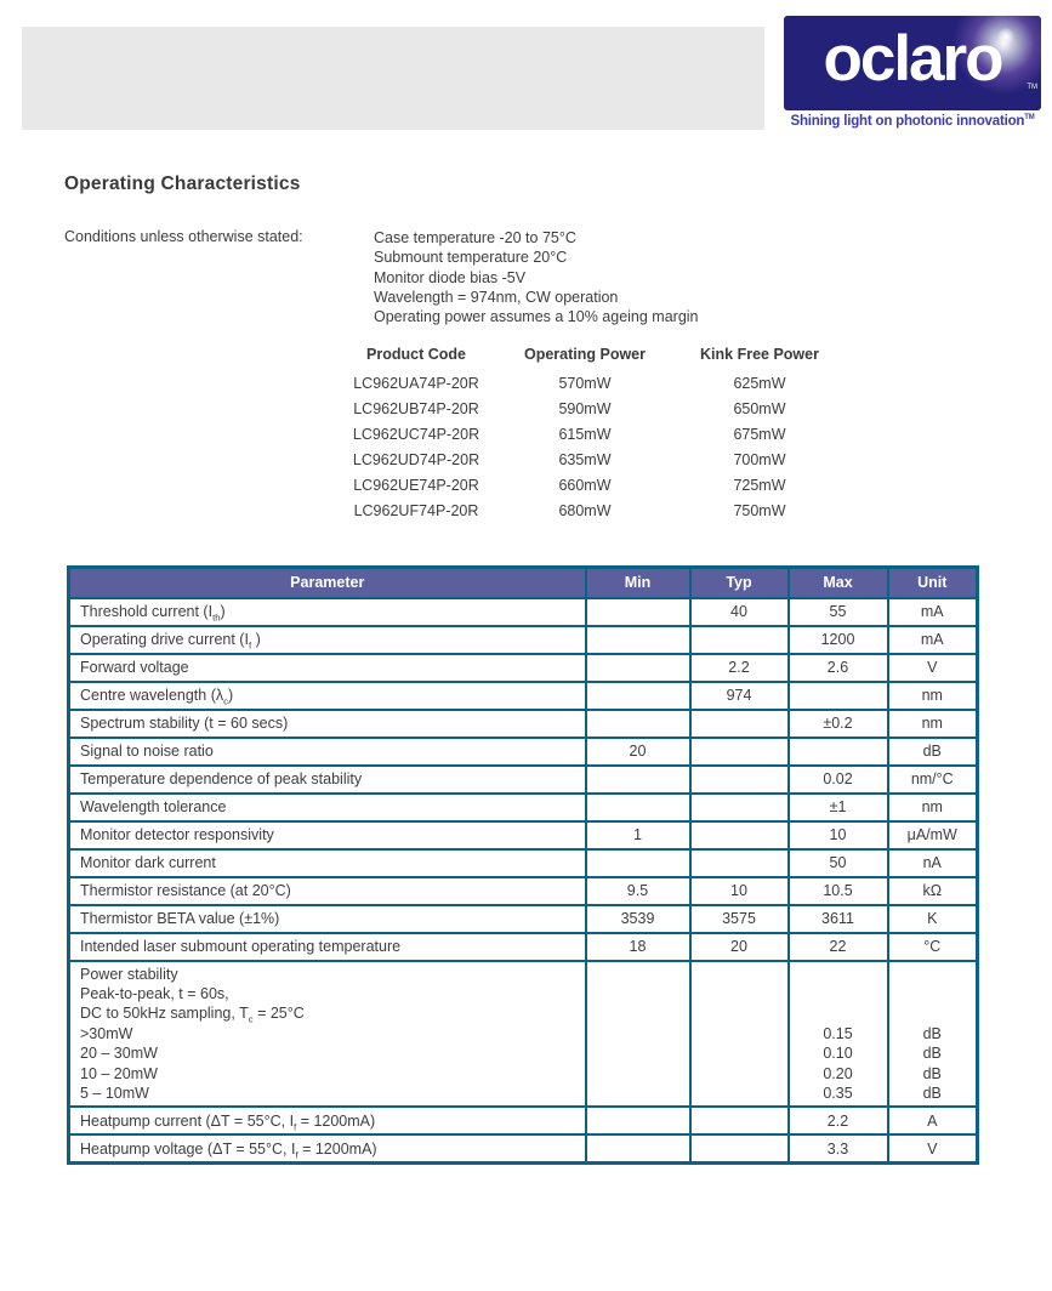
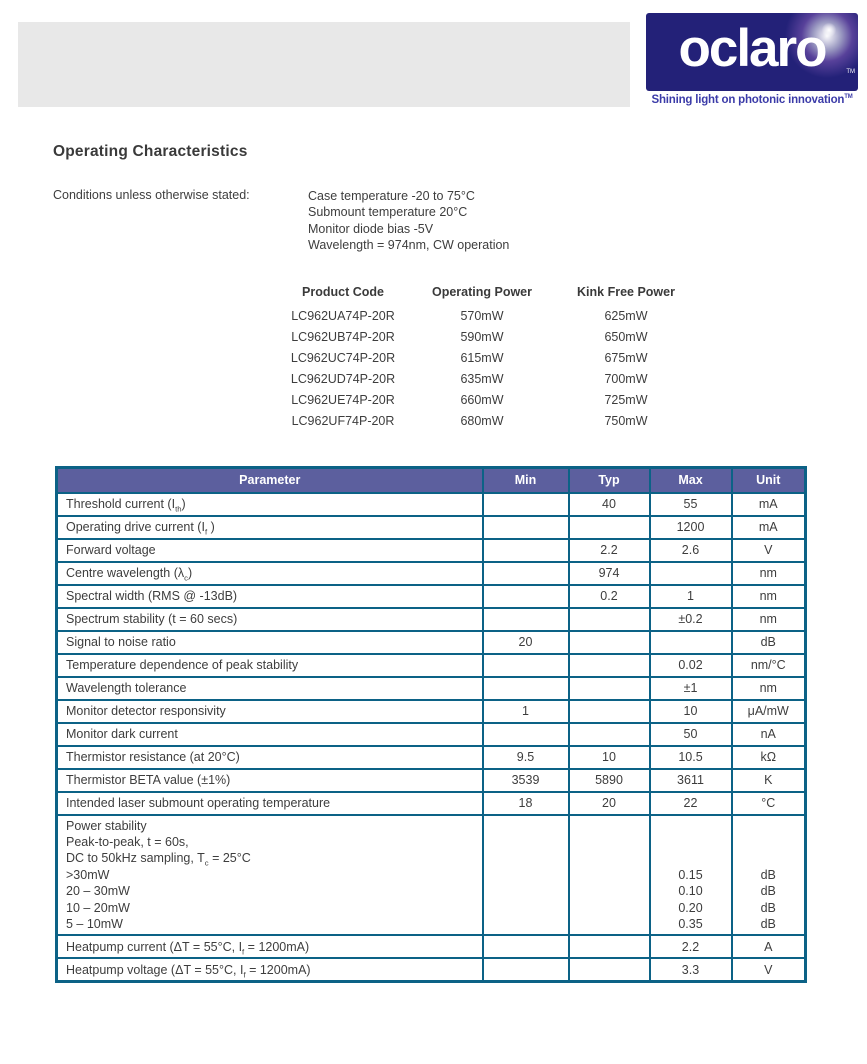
  oclaro
  Shining light on photonic innovation
  Operating Characteristics
  Conditions unless otherwise stated:
  Case temperature -20 to 75°C
  Submount temperature 20°C
  Monitor diode bias -5V
  Wavelength = 974nm, CW operation
- Operating power assumes a 10% ageing margin
  Product Code
  Operating Power
  Kink Free Power
  LC962UA74P-20R
  570mW
  625mW
  LC962UB74P-20R
  590mW
  650mW
  LC962UC74P-20R
  615mW
  675mW
  LC962UD74P-20R
  635mW
  700mW
  LC962UE74P-20R
  660mW
  725mW
  LC962UF74P-20R
  680mW
  750mW
  Parameter	Min	Typ	Max	Unit
  Threshold current (Ith)		40	55	mA
  Operating drive current (If )			1200	mA
  Forward voltage		2.2	2.6	V
  Centre wavelength (λc)		974		nm
+ Spectral width (RMS @ -13dB)		0.2	1	nm
  Spectrum stability (t = 60 secs)			±0.2	nm
  Signal to noise ratio	20			dB
  Temperature dependence of peak stability			0.02	nm/°C
  Wavelength tolerance			±1	nm
  Monitor detector responsivity	1		10	μA/mW
  Monitor dark current			50	nA
  Thermistor resistance (at 20°C)	9.5	10	10.5	kΩ
- Thermistor BETA value (±1%)	3539	3575	3611	K
+ Thermistor BETA value (±1%)	3539	5890	3611	K
  Intended laser submount operating temperature	18	20	22	°C
  Power stabilityPeak-to-peak, t = 60s,DC to 50kHz sampling, Tc = 25°C>30mW20 – 30mW10 – 20mW 5 – 10mW			0.150.100.200.35	dBdBdBdB
  Heatpump current (ΔT = 55°C, If = 1200mA)			2.2	A
  Heatpump voltage (ΔT = 55°C, If = 1200mA)			3.3	V
